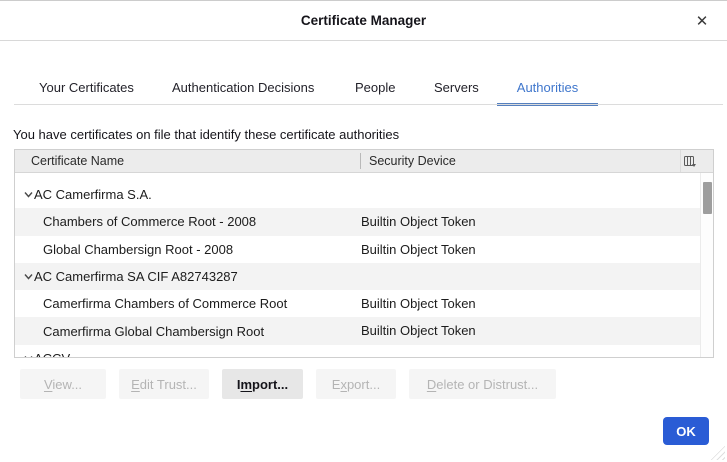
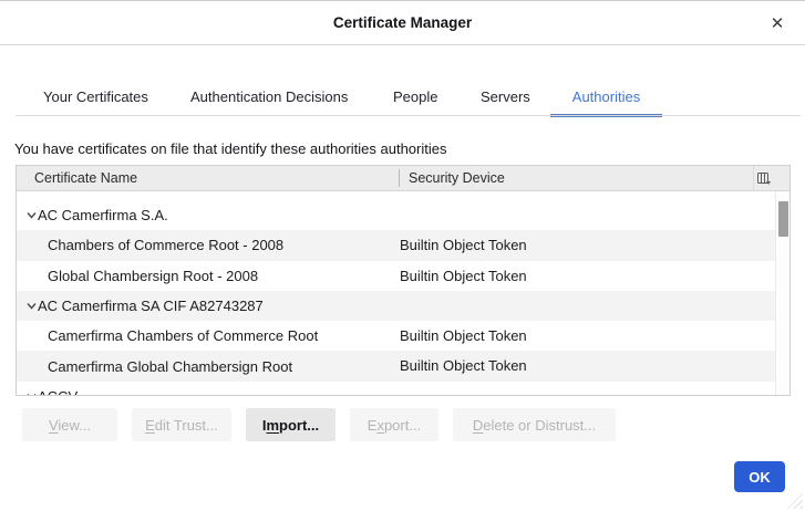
  Certificate Manager
  ✕
  Your Certificates
  Authentication Decisions
  People
  Servers
  Authorities
- You have certificates on file that identify these certificate authorities
+ You have certificates on file that identify these authorities authorities
  Certificate Name
  Security Device
  AC Camerfirma S.A.
  Chambers of Commerce Root - 2008
  Builtin Object Token
  Global Chambersign Root - 2008
  Builtin Object Token
  AC Camerfirma SA CIF A82743287
  Camerfirma Chambers of Commerce Root
  Builtin Object Token
  Camerfirma Global Chambersign Root
  Builtin Object Token
  View...
  Edit Trust...
  Import...
  Export...
  Delete or Distrust...
  OK
